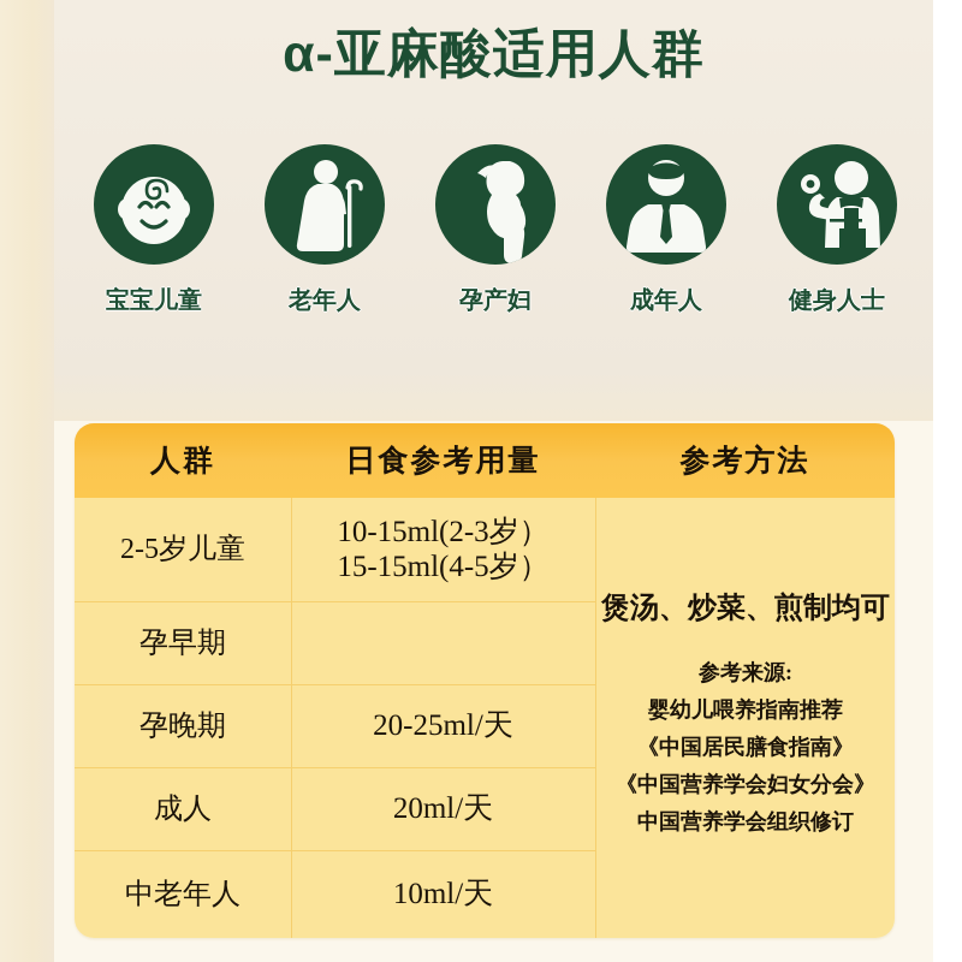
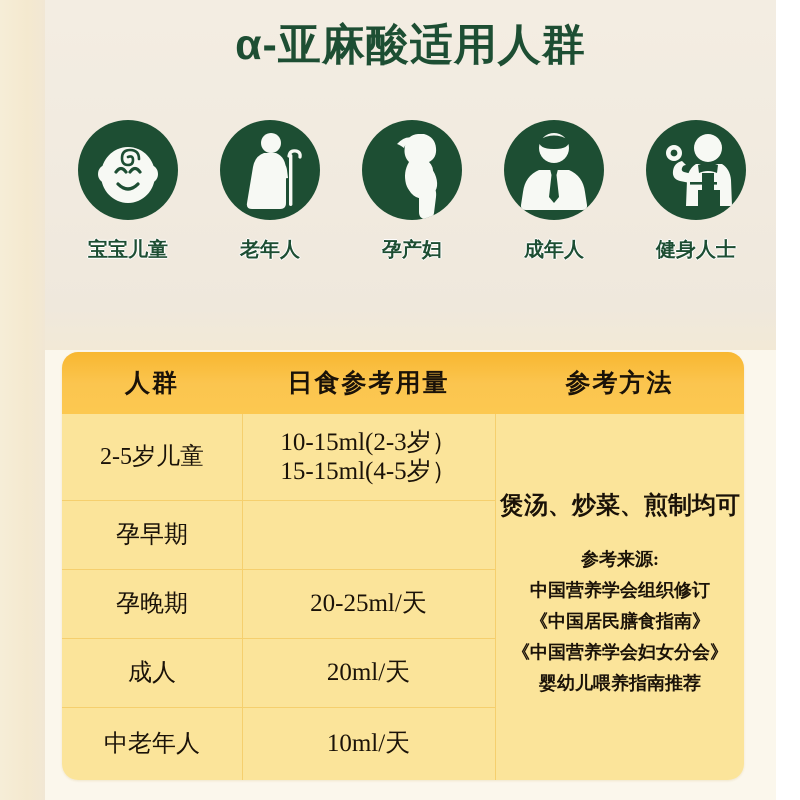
  α-亚麻酸适用人群
  宝宝儿童
  老年人
  孕产妇
  成年人
  健身人士
  人群
  日食参考用量
  参考方法
  2-5岁儿童
  10-15ml(2-3岁）
  15-15ml(4-5岁）
  孕早期
  孕晚期
  20-25ml/天
  成人
  20ml/天
  中老年人
  10ml/天
  煲汤、炒菜、煎制均可
  参考来源:
- 婴幼儿喂养指南推荐
+ 中国营养学会组织修订
  《中国居民膳食指南》
  《中国营养学会妇女分会》
- 中国营养学会组织修订
+ 婴幼儿喂养指南推荐
